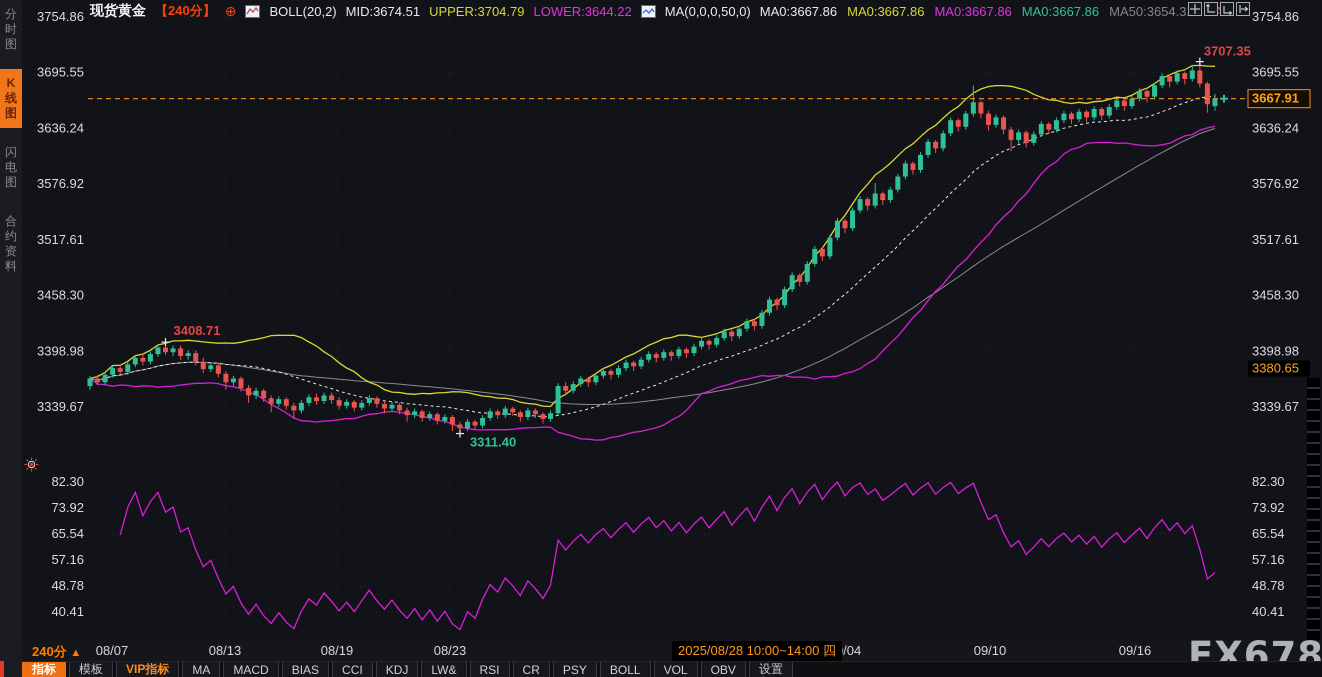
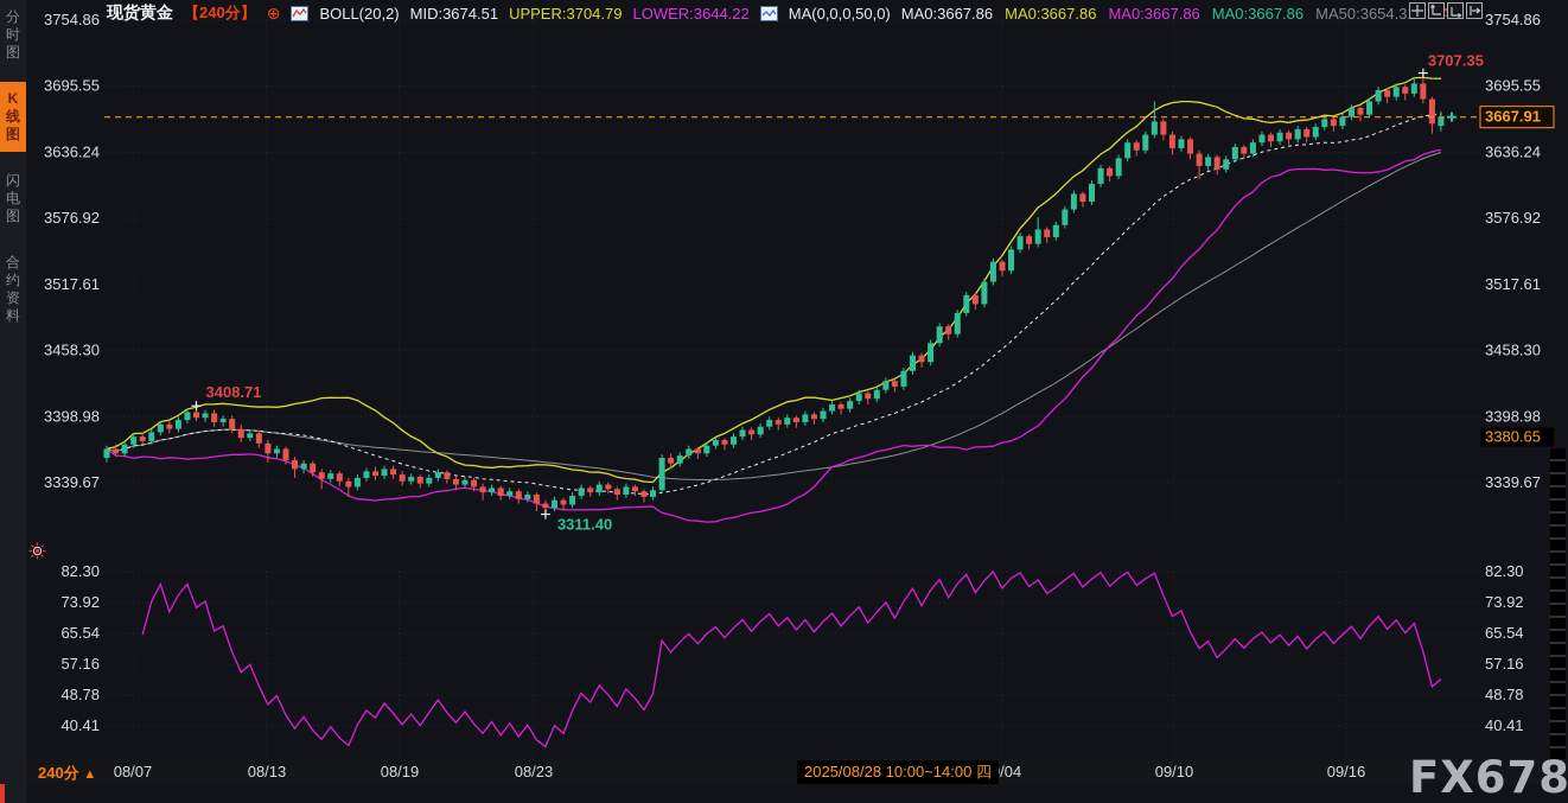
  分
  时
  图
  K
  线
  图
  闪
  电
  图
  合
  约
  资
  料
  现货黄金
  【240分】
  ⊕
  BOLL(20,2)
  MID:3674.51
  UPPER:3704.79
  LOWER:3644.22
  MA(0,0,0,50,0)
  MA0:3667.86
  MA0:3667.86
  MA0:3667.86
  MA0:3667.86
  MA50:3654.3
  3667.91
  3380.65
  3408.71
  3311.40
  3707.35
  3754.86
  3754.86
  3695.55
  3695.55
  3636.24
  3636.24
  3576.92
  3576.92
  3517.61
  3517.61
  3458.30
  3458.30
  3398.98
  3398.98
  3339.67
  3339.67
  82.30
  82.30
  73.92
  73.92
  65.54
  65.54
  57.16
  57.16
  48.78
  48.78
  40.41
  40.41
  240分 ▲
  2025/08/28 10:00~14:00 四
  FX678
  08/07
  08/13
  08/19
  08/23
  09/10
  09/16
- 指标
- 模板
- VIP指标
- MA
- MACD
- BIAS
- CCI
- KDJ
- LW&
- RSI
- CR
- PSY
- BOLL
- VOL
- OBV
- 设置
